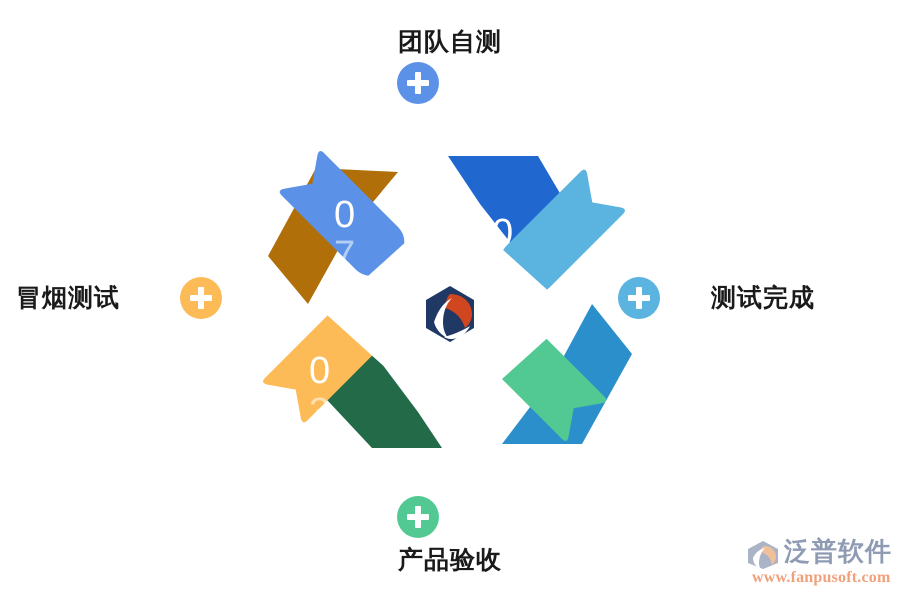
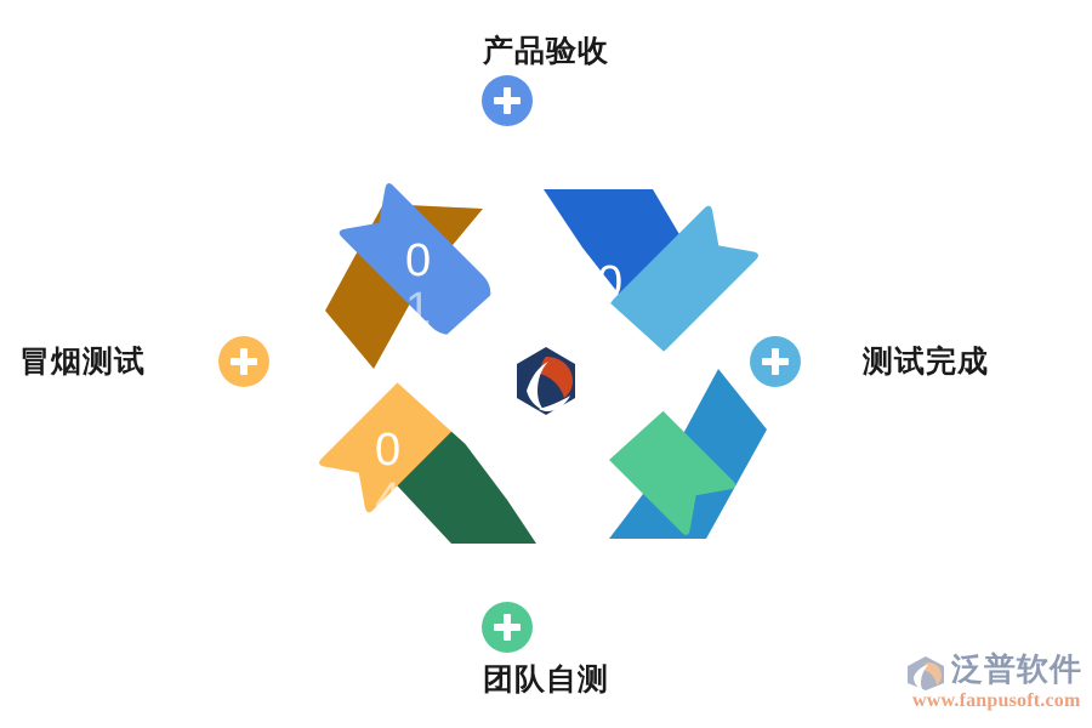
- 团队自测
+ 产品验收
  测试完成
- 产品验收
+ 团队自测
  冒烟测试
  0
- 7
+ 1
  0
  2
  0
- 3
+ 4
  泛普软件
  www.fanpusoft.com
